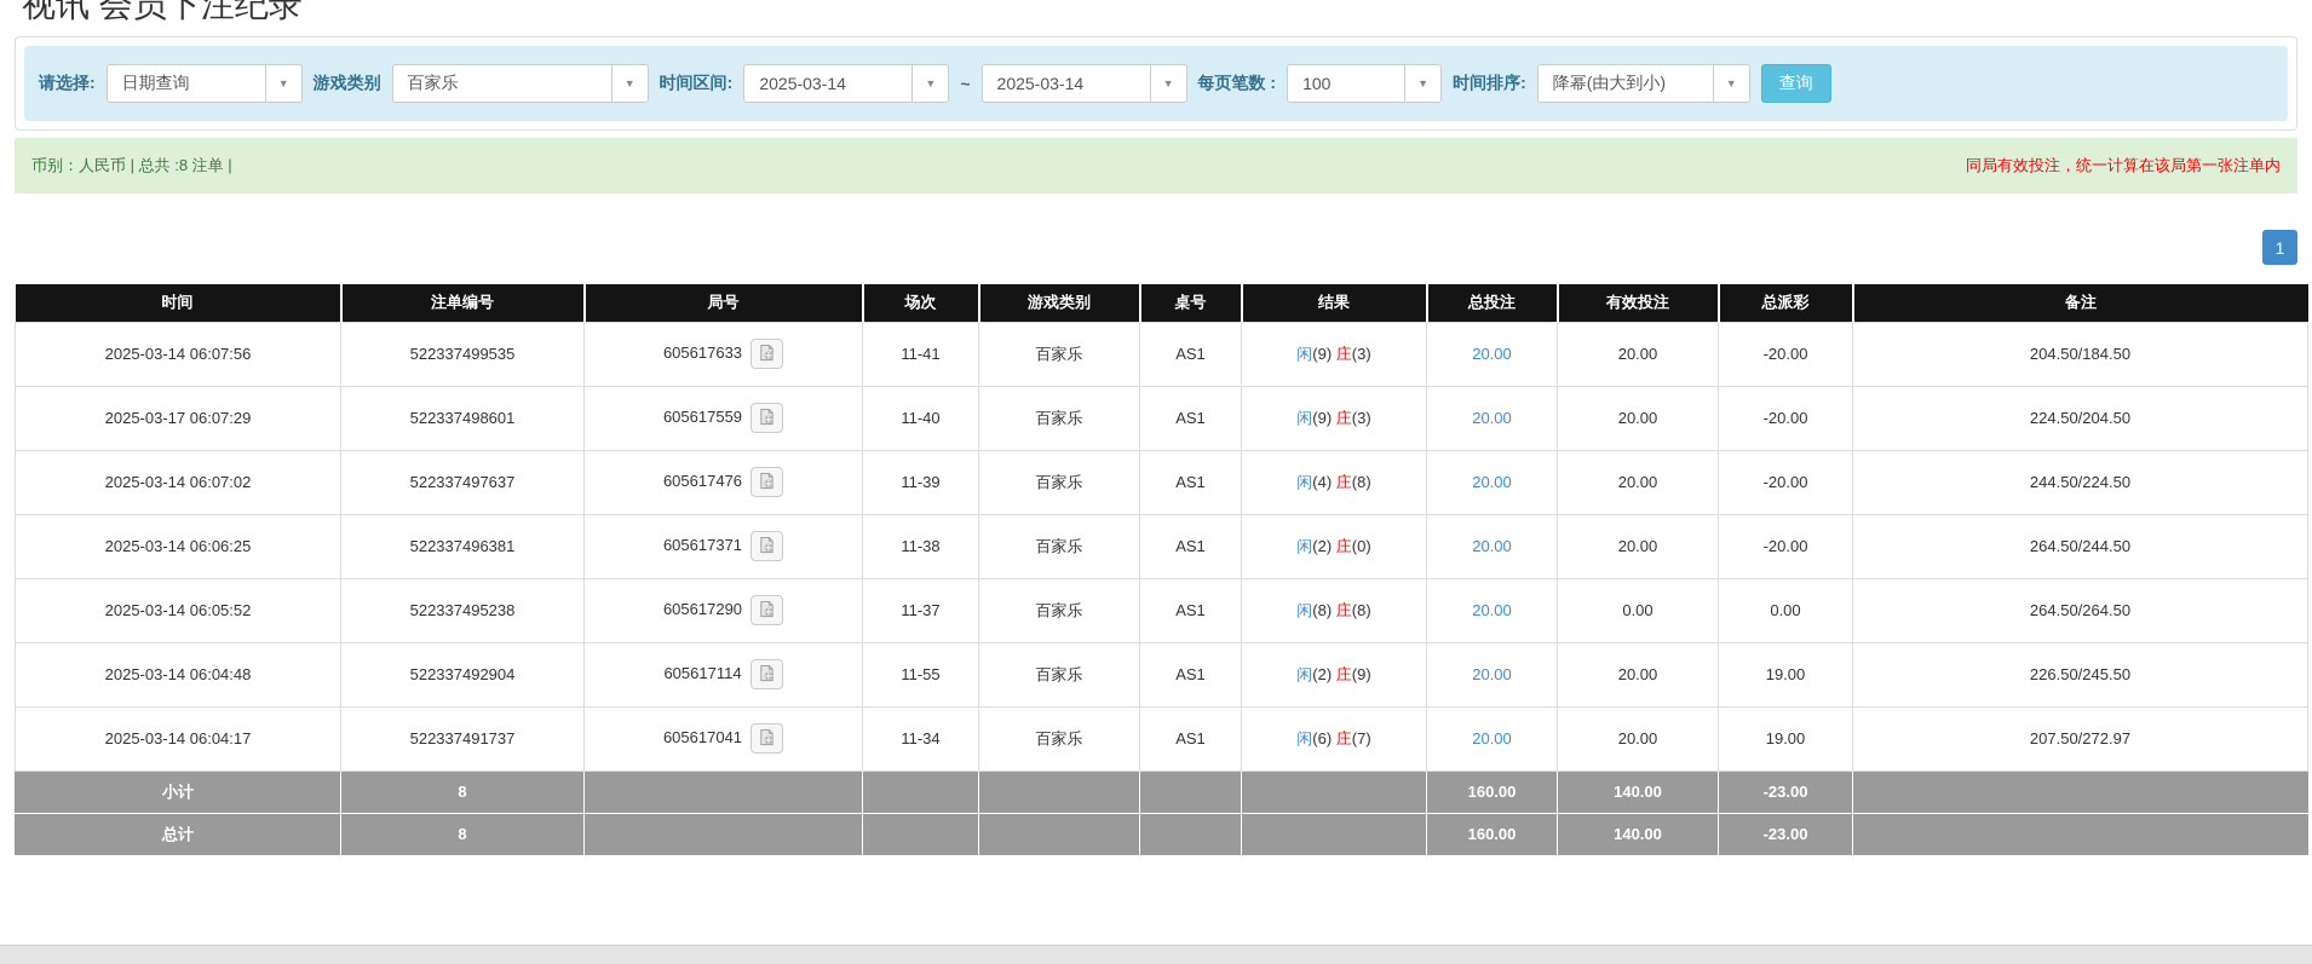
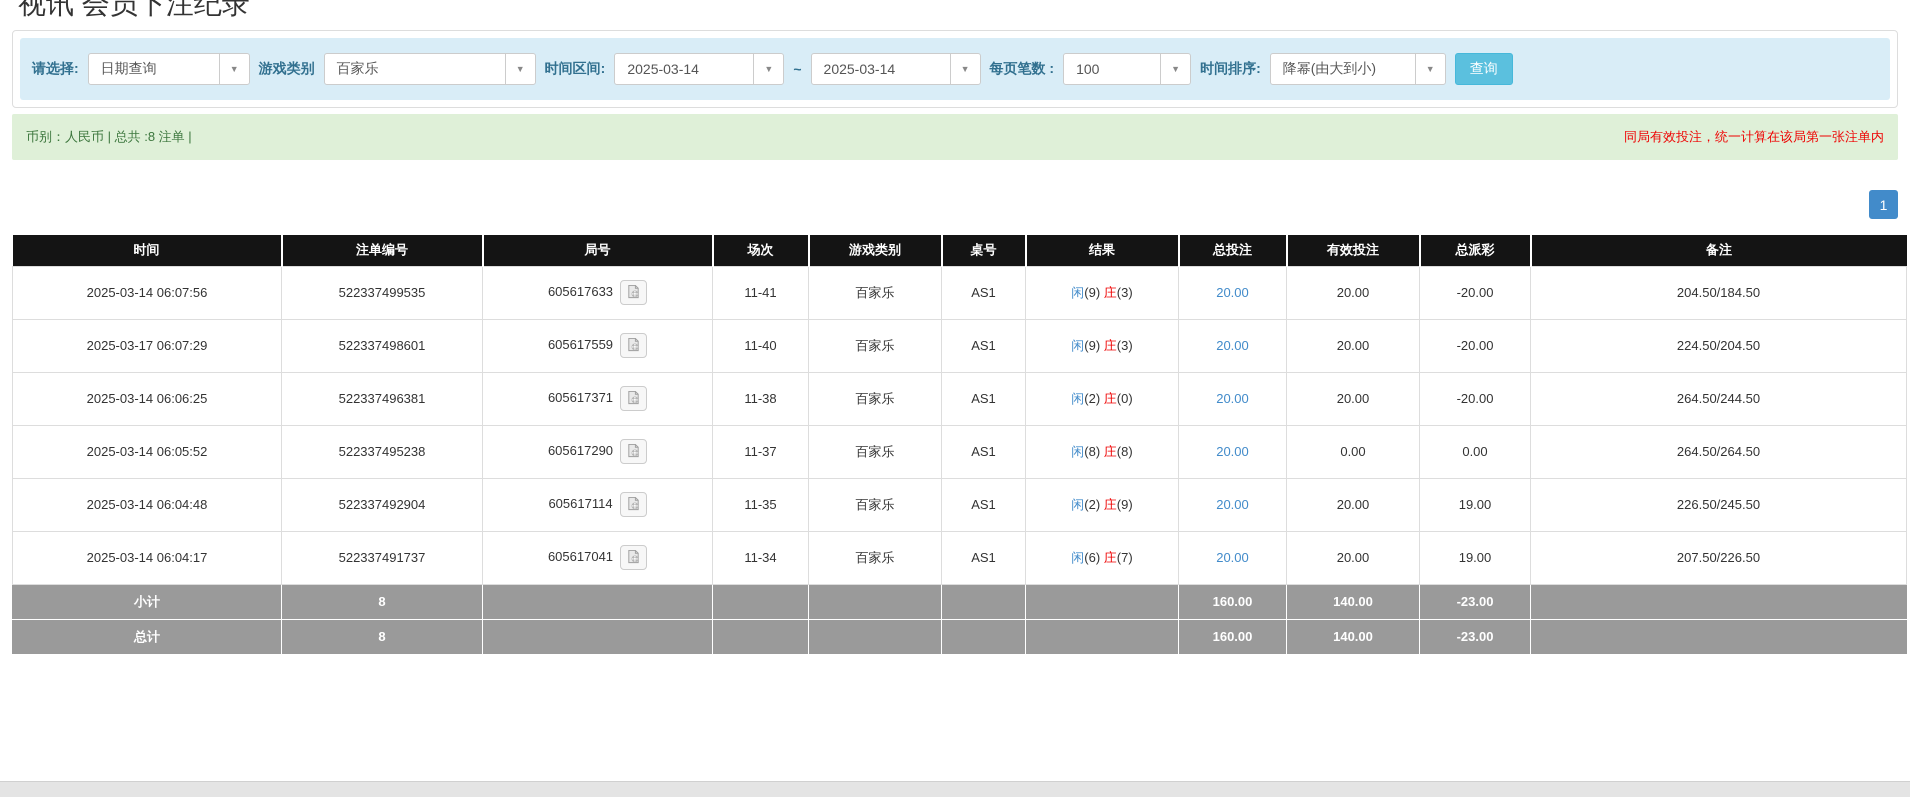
  视讯 会员下注纪录
  请选择:
  日期查询
  ▼
  游戏类别
  百家乐
  ▼
  时间区间:
  2025-03-14
  ▼
  ~
  2025-03-14
  ▼
  每页笔数 :
  100
  ▼
  时间排序:
  降幂(由大到小)
  ▼
  查询
  币别：人民币 | 总共 :8 注单 |
  同局有效投注，统一计算在该局第一张注单内
  1
  时间	注单编号	局号	场次	游戏类别	桌号	结果	总投注	有效投注	总派彩	备注
  2025-03-14 06:07:56	522337499535	605617633	11-41	百家乐	AS1	闲(9) 庄(3)	20.00	20.00	-20.00	204.50/184.50
  2025-03-17 06:07:29	522337498601	605617559	11-40	百家乐	AS1	闲(9) 庄(3)	20.00	20.00	-20.00	224.50/204.50
- 2025-03-14 06:07:02	522337497637	605617476	11-39	百家乐	AS1	闲(4) 庄(8)	20.00	20.00	-20.00	244.50/224.50
  2025-03-14 06:06:25	522337496381	605617371	11-38	百家乐	AS1	闲(2) 庄(0)	20.00	20.00	-20.00	264.50/244.50
  2025-03-14 06:05:52	522337495238	605617290	11-37	百家乐	AS1	闲(8) 庄(8)	20.00	0.00	0.00	264.50/264.50
- 2025-03-14 06:04:48	522337492904	605617114	11-55	百家乐	AS1	闲(2) 庄(9)	20.00	20.00	19.00	226.50/245.50
+ 2025-03-14 06:04:48	522337492904	605617114	11-35	百家乐	AS1	闲(2) 庄(9)	20.00	20.00	19.00	226.50/245.50
- 2025-03-14 06:04:17	522337491737	605617041	11-34	百家乐	AS1	闲(6) 庄(7)	20.00	20.00	19.00	207.50/272.97
+ 2025-03-14 06:04:17	522337491737	605617041	11-34	百家乐	AS1	闲(6) 庄(7)	20.00	20.00	19.00	207.50/226.50
  小计	8						160.00	140.00	-23.00
  总计	8						160.00	140.00	-23.00
